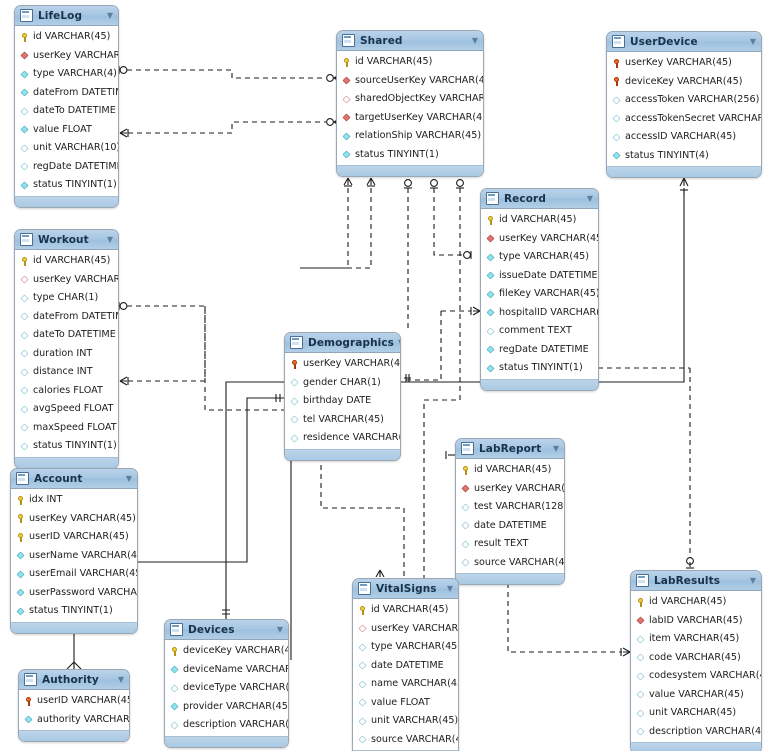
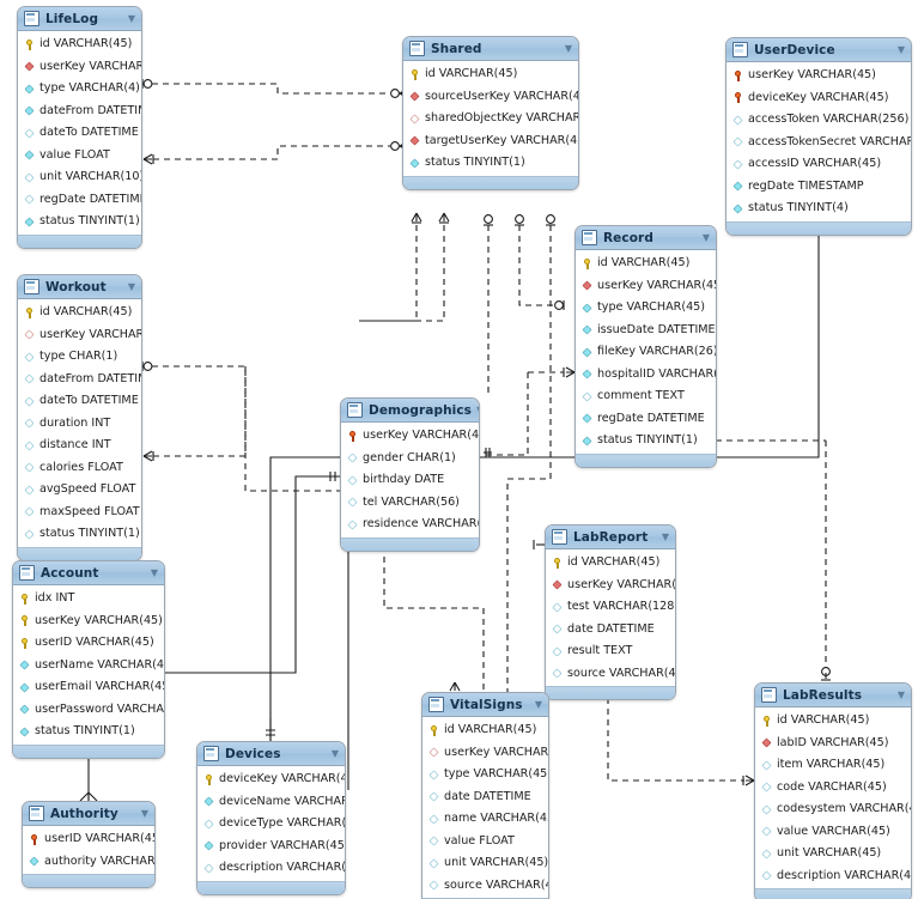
  LifeLog
  ▼
  id VARCHAR(45)
  userKey VARCHAR
  type VARCHAR(4)
  dateFrom DATETI
  dateTo DATETIME
  value FLOAT
  unit VARCHAR(10
  regDate DATETIM
  status TINYINT(1)
  Shared
  ▼
  id VARCHAR(45)
  sourceUserKey VARCHAR(4
  sharedObjectKey VARCHAR
  targetUserKey VARCHAR(4
- relationShip VARCHAR(45)
  status TINYINT(1)
  UserDevice
  ▼
  userKey VARCHAR(45)
  deviceKey VARCHAR(45)
  accessToken VARCHAR(256)
  accessTokenSecret VARCHAR
  accessID VARCHAR(45)
+ regDate TIMESTAMP
  status TINYINT(4)
  Record
  ▼
  id VARCHAR(45)
  userKey VARCHAR(4
  type VARCHAR(45)
  issueDate DATETIME
- fileKey VARCHAR(45)
+ fileKey VARCHAR(26)
  hospitalID VARCHAR(
  comment TEXT
  regDate DATETIME
  status TINYINT(1)
  Workout
  ▼
  id VARCHAR(45)
  userKey VARCHAR
  type CHAR(1)
  dateFrom DATETI
  dateTo DATETIME
  duration INT
  distance INT
  calories FLOAT
  avgSpeed FLOAT
  maxSpeed FLOAT
  status TINYINT(1)
  Demographics
  userKey VARCHAR(4
  gender CHAR(1)
  birthday DATE
- tel VARCHAR(45)
+ tel VARCHAR(56)
  residence VARCHAR
  LabReport
  ▼
  id VARCHAR(45)
  userKey VARCHAR(
  test VARCHAR(128
  date DATETIME
  result TEXT
  source VARCHAR(4
  Account
  ▼
  idx INT
  userKey VARCHAR(45)
  userID VARCHAR(45)
  userName VARCHAR(4
  userEmail VARCHAR(4
  userPassword VARCHA
  status TINYINT(1)
  LabResults
  ▼
  id VARCHAR(45)
  labID VARCHAR(45)
  item VARCHAR(45)
  code VARCHAR(45)
  codesystem VARCHAR(
  value VARCHAR(45)
  unit VARCHAR(45)
  description VARCHAR(4
  VitalSigns
  ▼
  id VARCHAR(45)
  userKey VARCHAR
  type VARCHAR(45
  date DATETIME
  name VARCHAR(4
  value FLOAT
  unit VARCHAR(45)
  source VARCHAR(
  Devices
  ▼
  deviceKey VARCHAR(4
  deviceName VARCHA
  deviceType VARCHAR(
  provider VARCHAR(45
  description VARCHAR(
  Authority
  ▼
  userID VARCHAR(4
  authority VARCHAR
